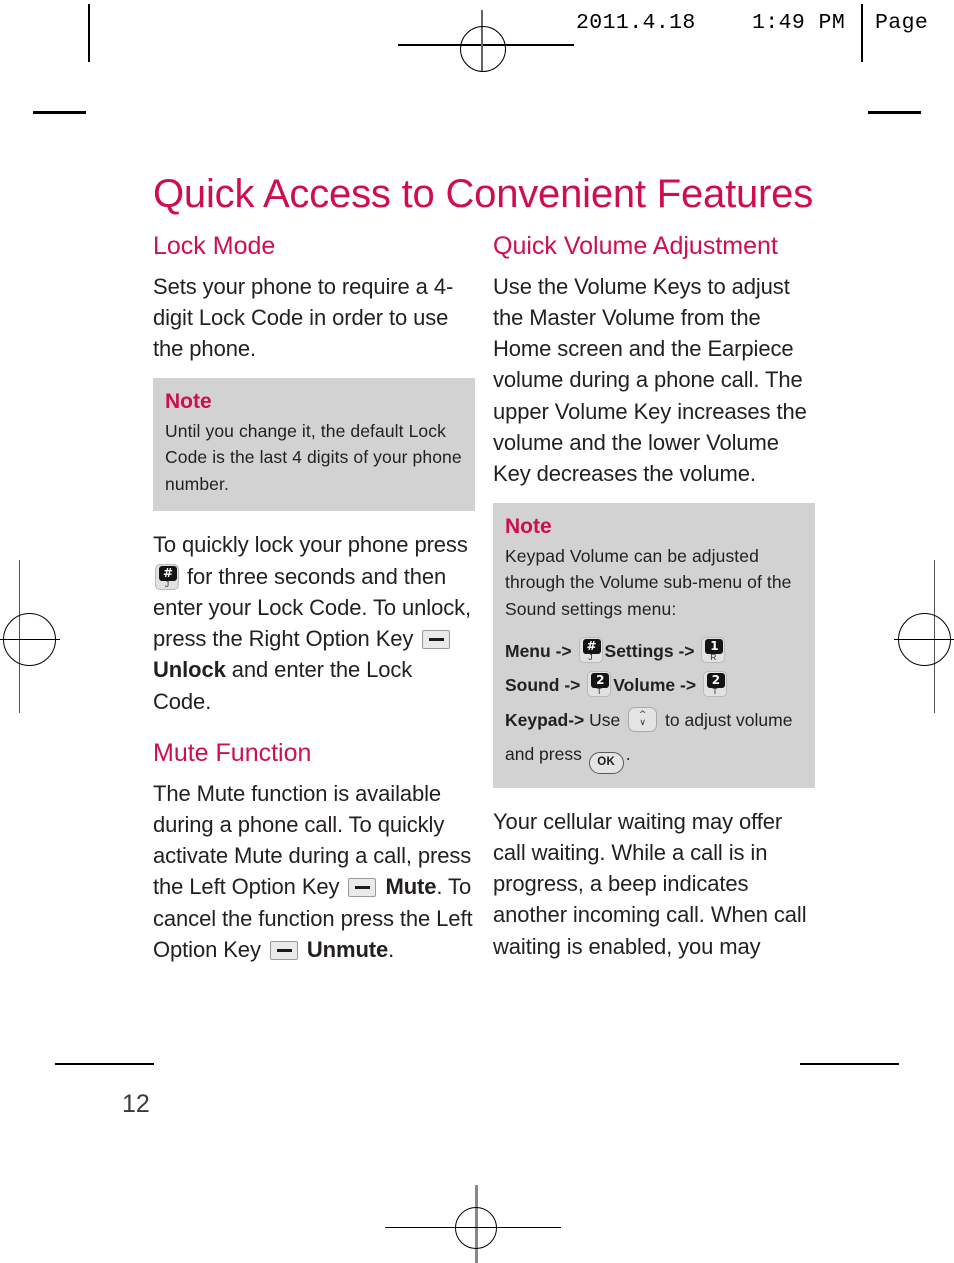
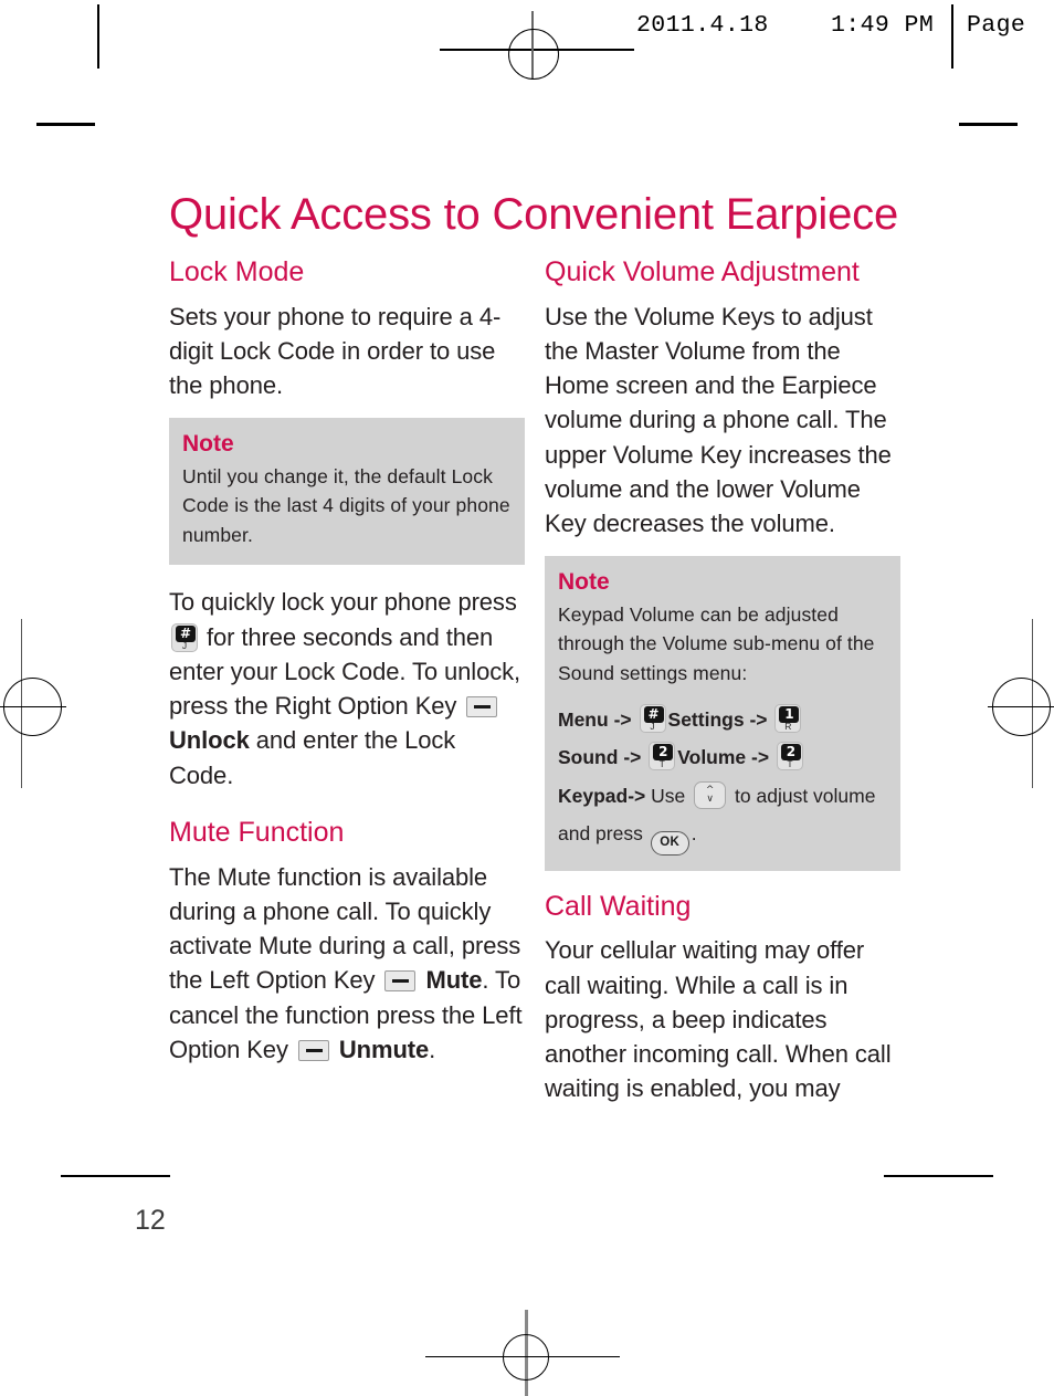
  2011.4.18
  1:49 PM
  Page
- Quick Access to Convenient Features
+ Quick Access to Convenient Earpiece
  Lock Mode
  Sets your phone to require a 4-digit Lock Code in order to use the phone.
  Note
  Until you change it, the default Lock Code is the last 4 digits of your phone number.
  To quickly lock your phone press
  #
  J
  for three seconds and then enter your Lock Code. To unlock, press the Right Option Key Unlock and enter the Lock Code.
  Mute Function
  The Mute function is available during a phone call. To quickly activate Mute during a call, press the Left Option Key Mute. To cancel the function press the Left Option Key Unmute.
  Quick Volume Adjustment
  Use the Volume Keys to adjust the Master Volume from the Home screen and the Earpiece volume during a phone call. The upper Volume Key increases the volume and the lower Volume Key decreases the volume.
  Note
  Keypad Volume can be adjusted through the Volume sub-menu of the Sound settings menu:
  Menu ->
  #
  J
  Settings ->
  1
  R
  Sound ->
  2
  T
  Volume ->
  2
  T
  Keypad-> Use
  ^
  ∨
  to adjust volume and press OK.
+ Call Waiting
  Your cellular waiting may offer call waiting. While a call is in progress, a beep indicates another incoming call. When call waiting is enabled, you may
  12
